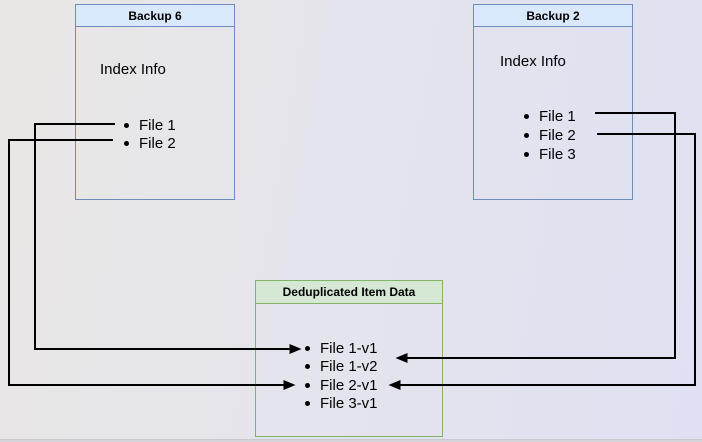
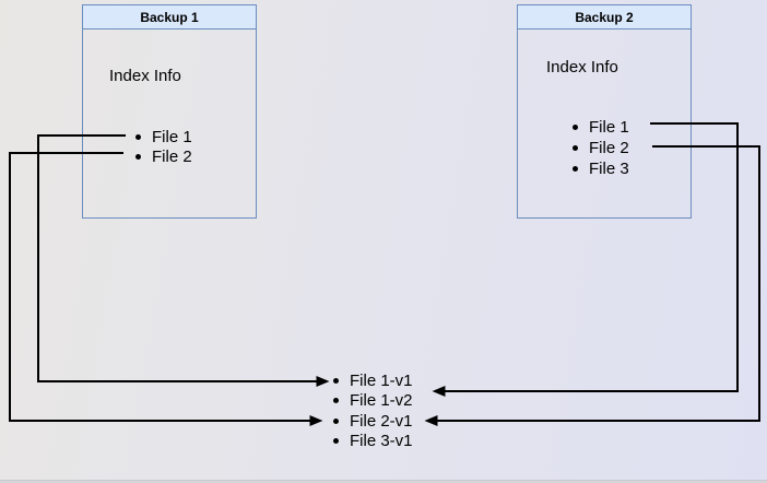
- Backup 6
+ Backup 1
  Index Info
  File 1
  File 2
  Backup 2
  Index Info
  File 1
  File 2
  File 3
- Deduplicated Item Data
  File 1-v1
  File 1-v2
  File 2-v1
  File 3-v1
